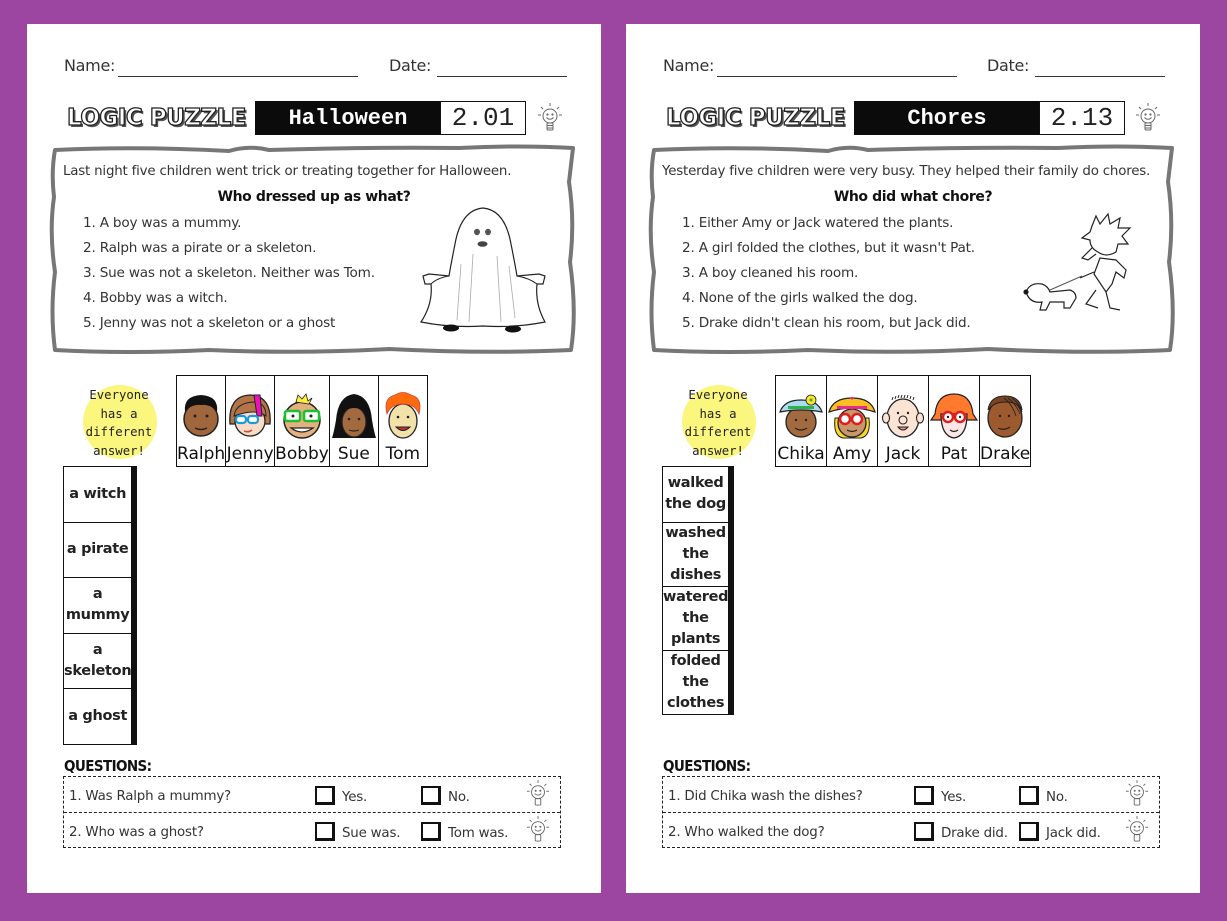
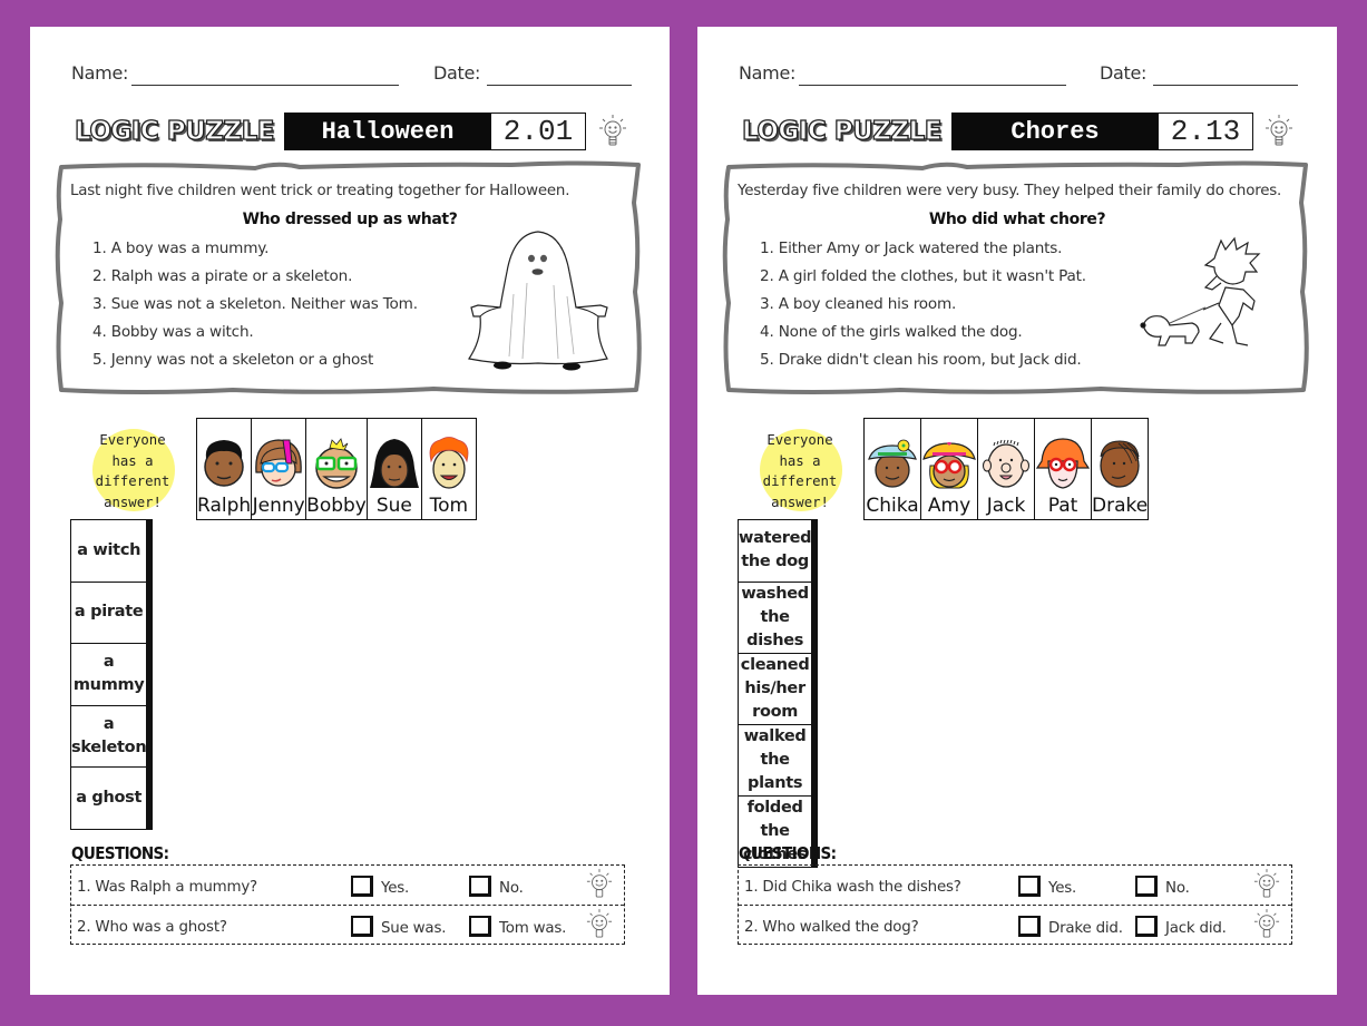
  Name:
  Date:
  LOGIC PUZZLE
  Halloween
  2.01
  Last night five children went trick or treating together for Halloween.
  Who dressed up as what?
  1. A boy was a mummy.
  2. Ralph was a pirate or a skeleton.
  3. Sue was not a skeleton. Neither was Tom.
  4. Bobby was a witch.
  5. Jenny was not a skeleton or a ghost
  Everyone
  has a
  different
  answer!
  Ralph	Jenny	Bobby	Sue	Tom
  a witch
  a pirate
  a mummy
  a skeleton
  a ghost
  QUESTIONS:
  1. Was Ralph a mummy?
  Yes.
  No.
  2. Who was a ghost?
  Sue was.
  Tom was.
  Name:
  Date:
  LOGIC PUZZLE
  Chores
  2.13
  Yesterday five children were very busy. They helped their family do chores.
  Who did what chore?
  1. Either Amy or Jack watered the plants.
  2. A girl folded the clothes, but it wasn't Pat.
  3. A boy cleaned his room.
  4. None of the girls walked the dog.
  5. Drake didn't clean his room, but Jack did.
  Everyone
  has a
  different
  answer!
  Chika	Amy	Jack	Pat	Drake
- walkedthe dog
+ wateredthe dog
  washedthe dishes
+ cleanedhis/her room
- wateredthe plants
+ walkedthe plants
  foldedthe clothes
  QUESTIONS:
  1. Did Chika wash the dishes?
  Yes.
  No.
  2. Who walked the dog?
  Drake did.
  Jack did.
